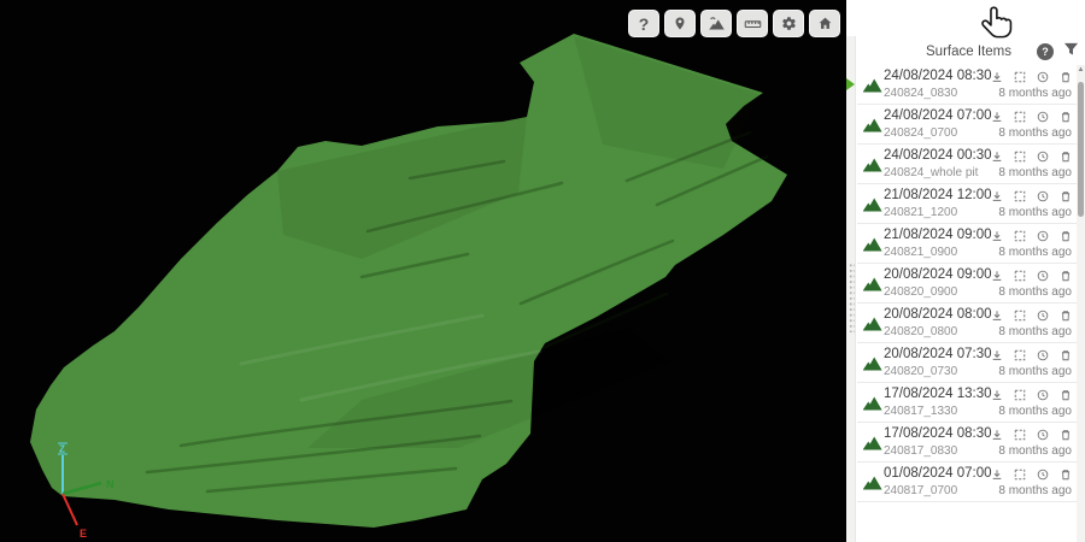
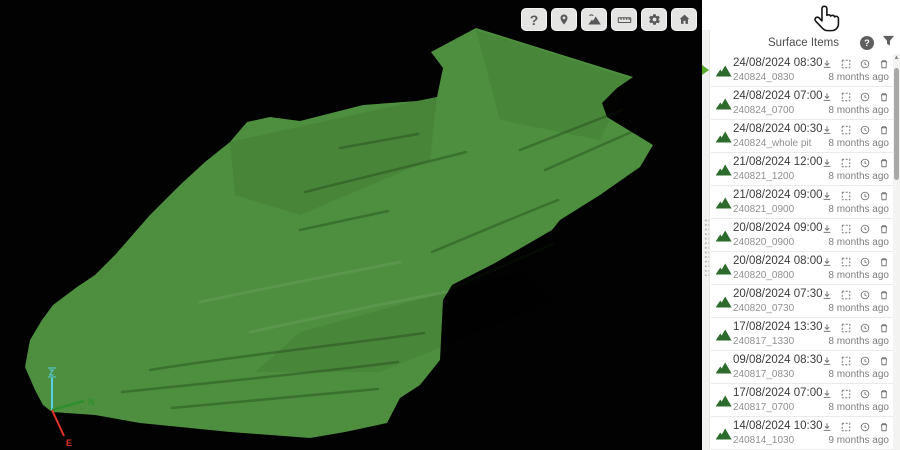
  Z
  N
  E
  ?
  Surface Items
  ?
  24/08/2024 08:30
  240824_0830
  8 months ago
  24/08/2024 07:00
  240824_0700
  8 months ago
  24/08/2024 00:30
  240824_whole pit
  8 months ago
  21/08/2024 12:00
  240821_1200
  8 months ago
  21/08/2024 09:00
  240821_0900
  8 months ago
  20/08/2024 09:00
  240820_0900
  8 months ago
  20/08/2024 08:00
  240820_0800
  8 months ago
  20/08/2024 07:30
  240820_0730
  8 months ago
  17/08/2024 13:30
  240817_1330
  8 months ago
- 17/08/2024 08:30
+ 09/08/2024 08:30
  240817_0830
  8 months ago
- 01/08/2024 07:00
+ 17/08/2024 07:00
  240817_0700
  8 months ago
+ 14/08/2024 10:30
+ 240814_1030
+ 9 months ago
